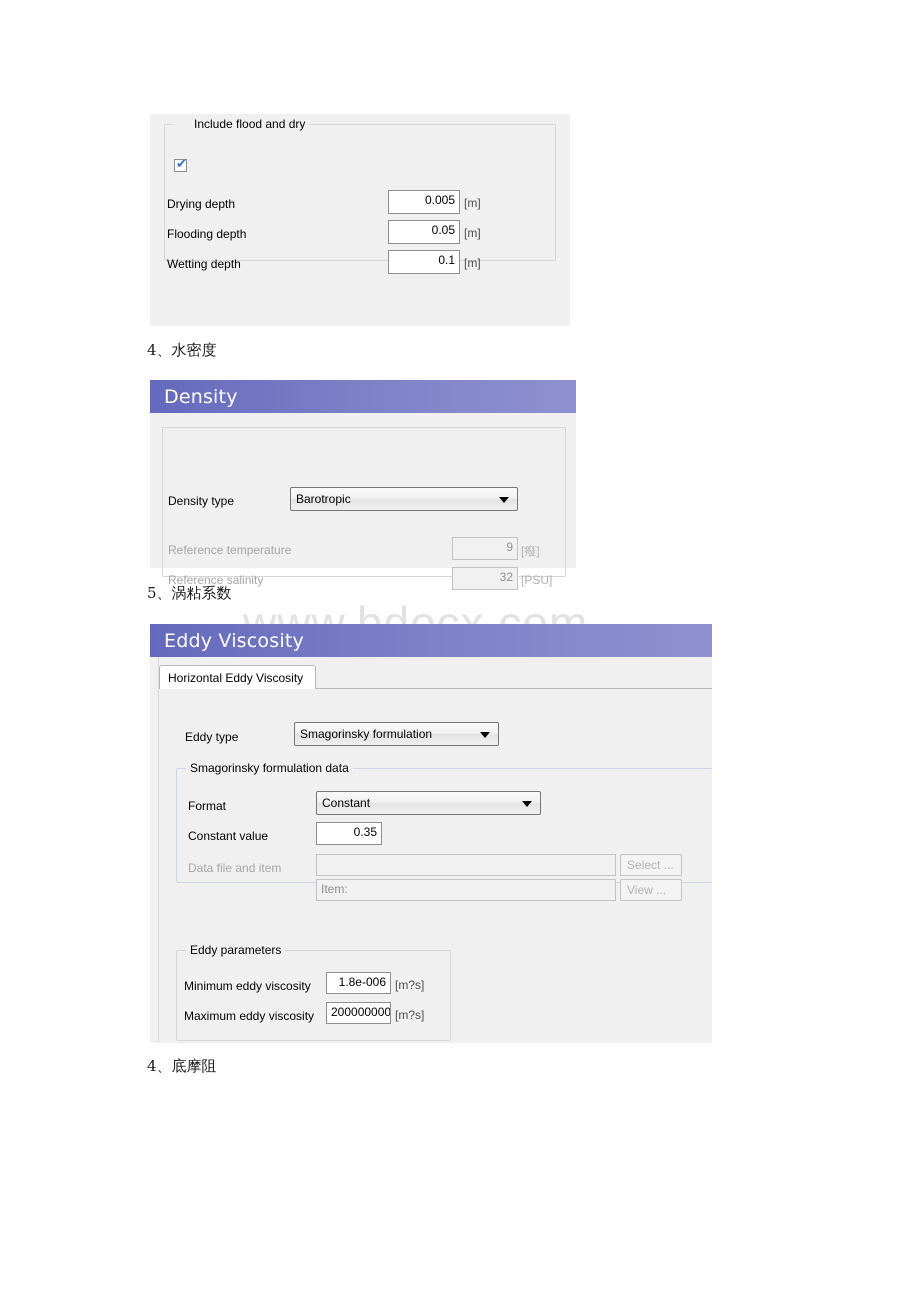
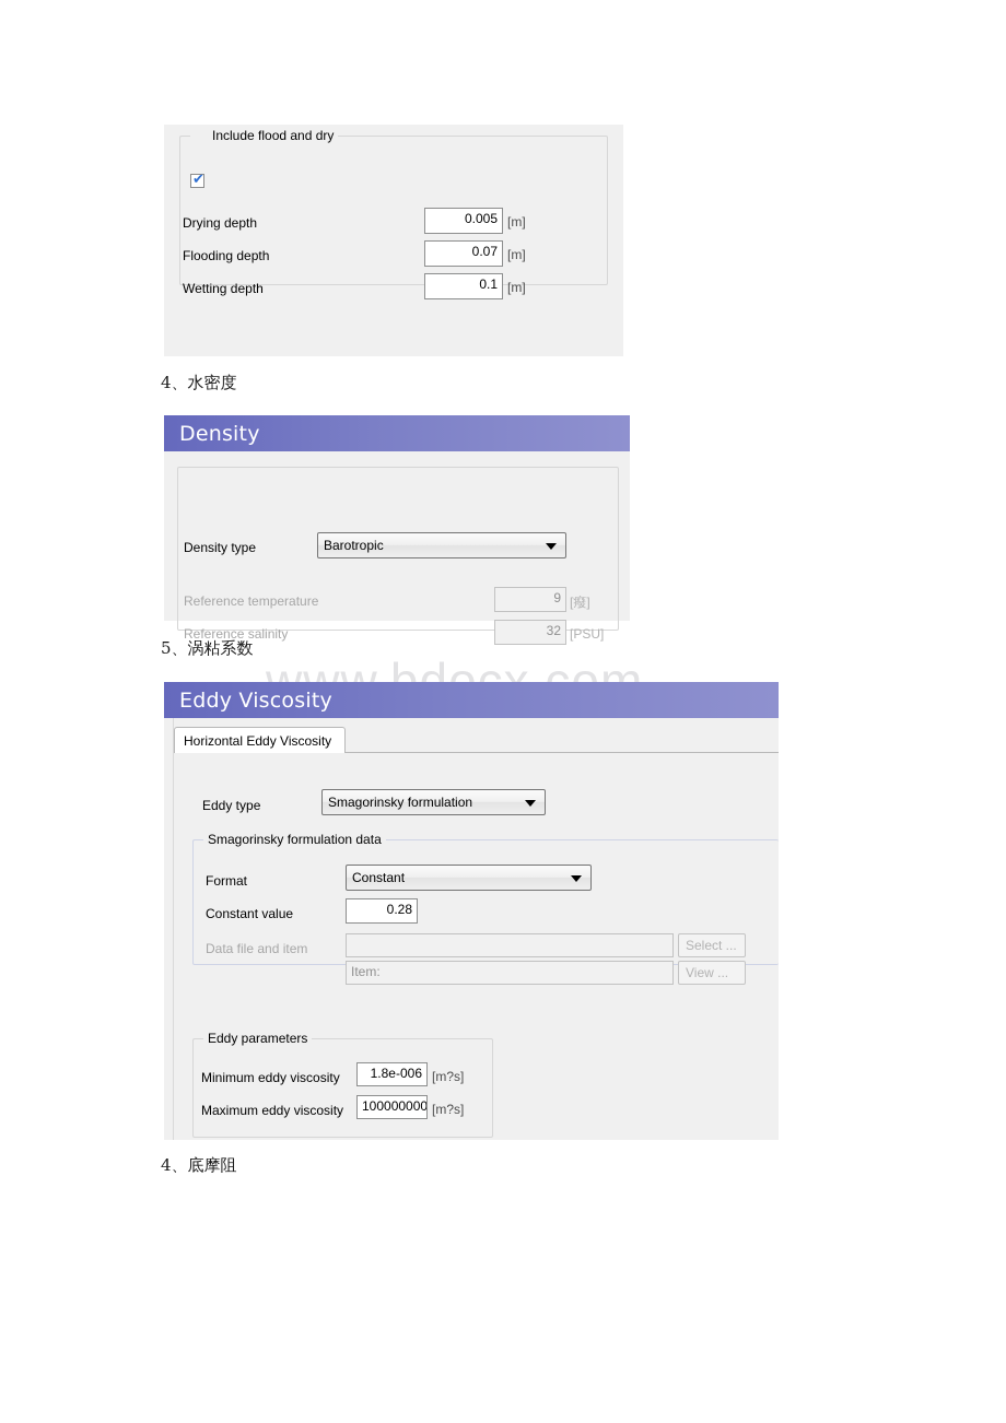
  www.bdocx.com
  Include flood and dry
  ✔
  Drying depth
  0.005
  [m]
  Flooding depth
- 0.05
+ 0.07
  [m]
  Wetting depth
  0.1
  [m]
  4、水密度
  Density
  Density type
  Barotropic
  Reference temperature
  9
  [癈]
  Reference salinity
  32
  [PSU]
  5、涡粘系数
  Eddy Viscosity
  Horizontal Eddy Viscosity
  Eddy type
  Smagorinsky formulation
  Smagorinsky formulation data
  Format
  Constant
  Constant value
- 0.35
+ 0.28
  Data file and item
  Select ...
  Item:
  View ...
  Eddy parameters
  Minimum eddy viscosity
  1.8e-006
  [m?s]
  Maximum eddy viscosity
- 200000000
+ 100000000
  [m?s]
  4、底摩阻
